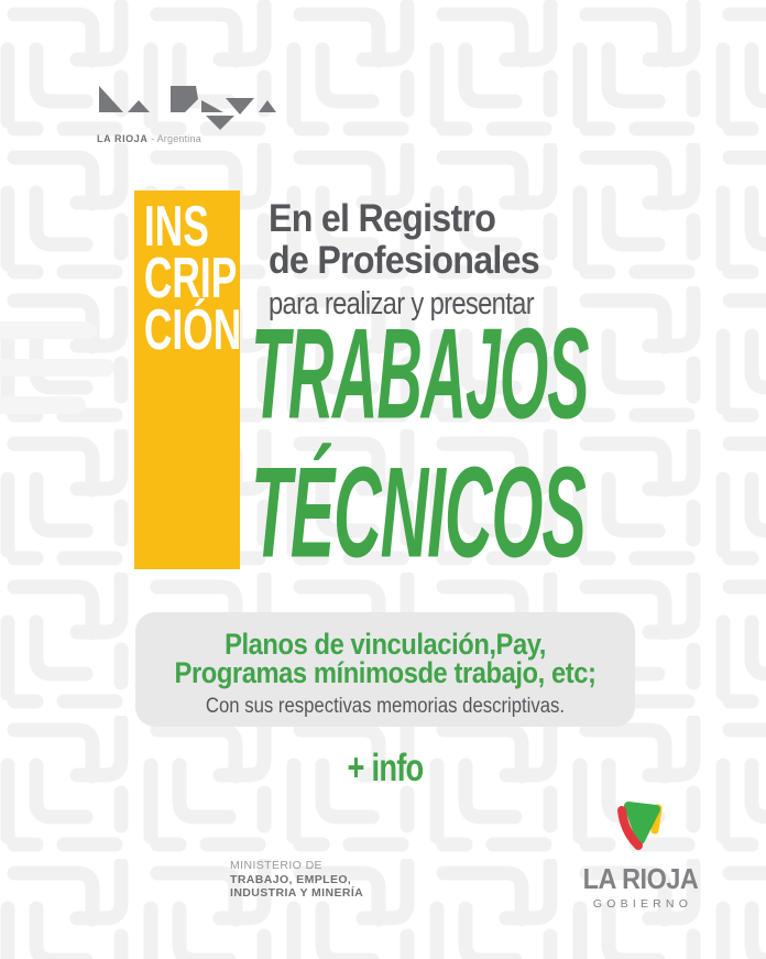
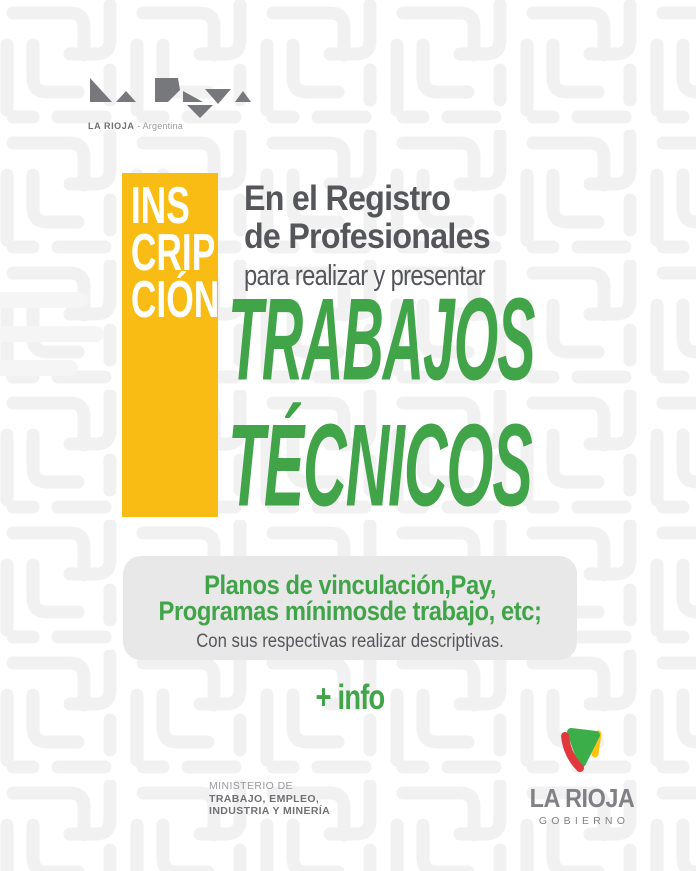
  LA RIOJA - Argentina
  INS
  CRIP
  CIÓN
  En el Registro
  de Profesionales
  para realizar y presentar
  TRABAJOS
  TÉCNICOS
  Planos de vinculación,Pay,
  Programas mínimosde trabajo, etc;
- Con sus respectivas memorias descriptivas.
+ Con sus respectivas realizar descriptivas.
  + info
  MINISTERIO DE
  TRABAJO, EMPLEO,
  INDUSTRIA Y MINERÍA
  LA RIOJA
  GOBIERNO
